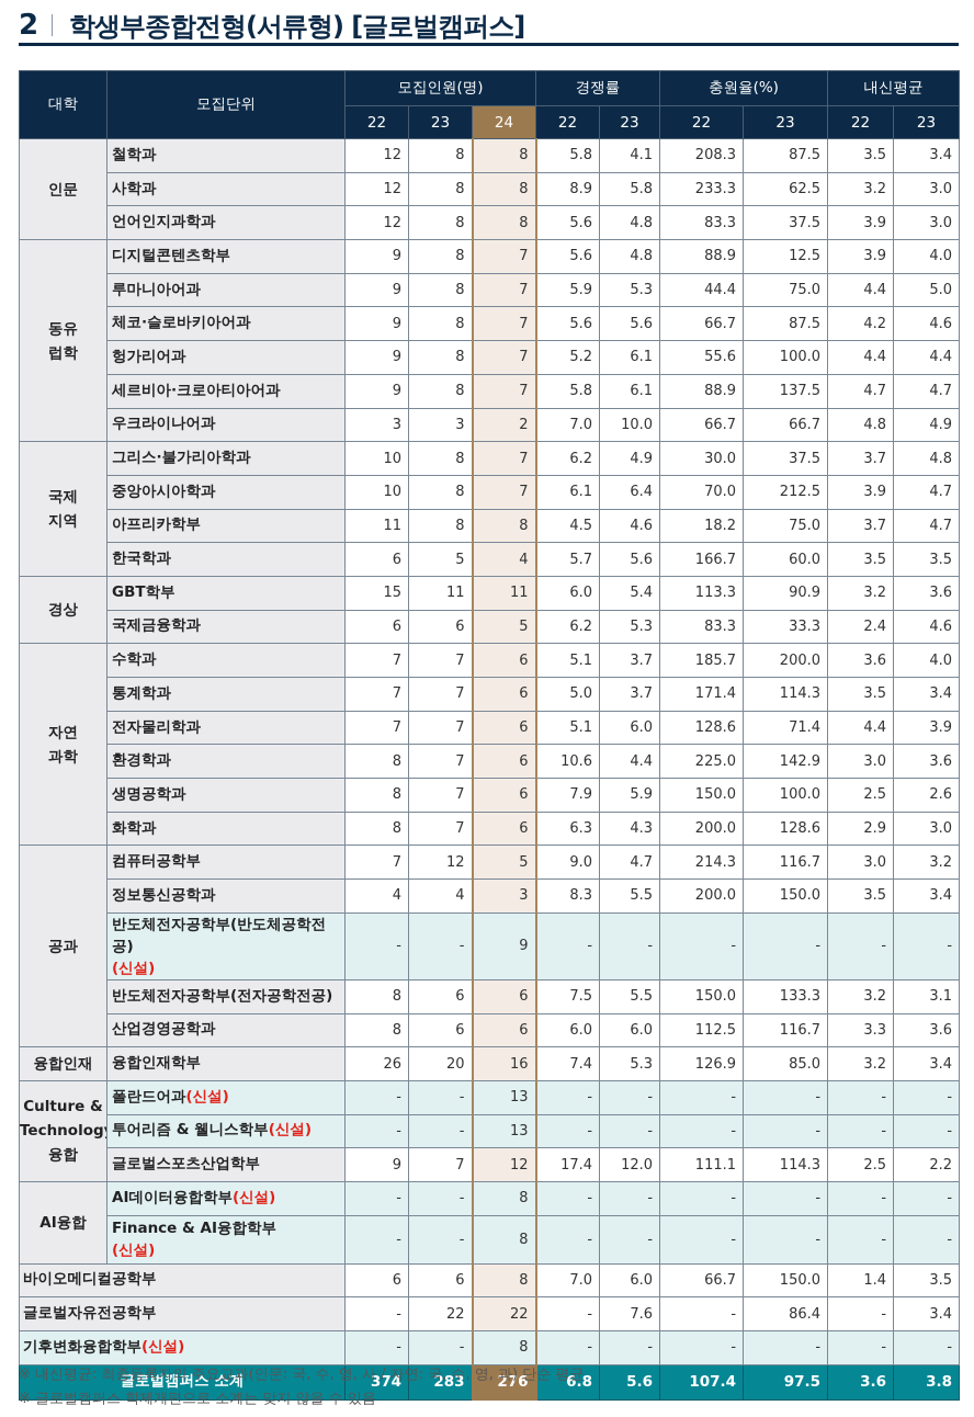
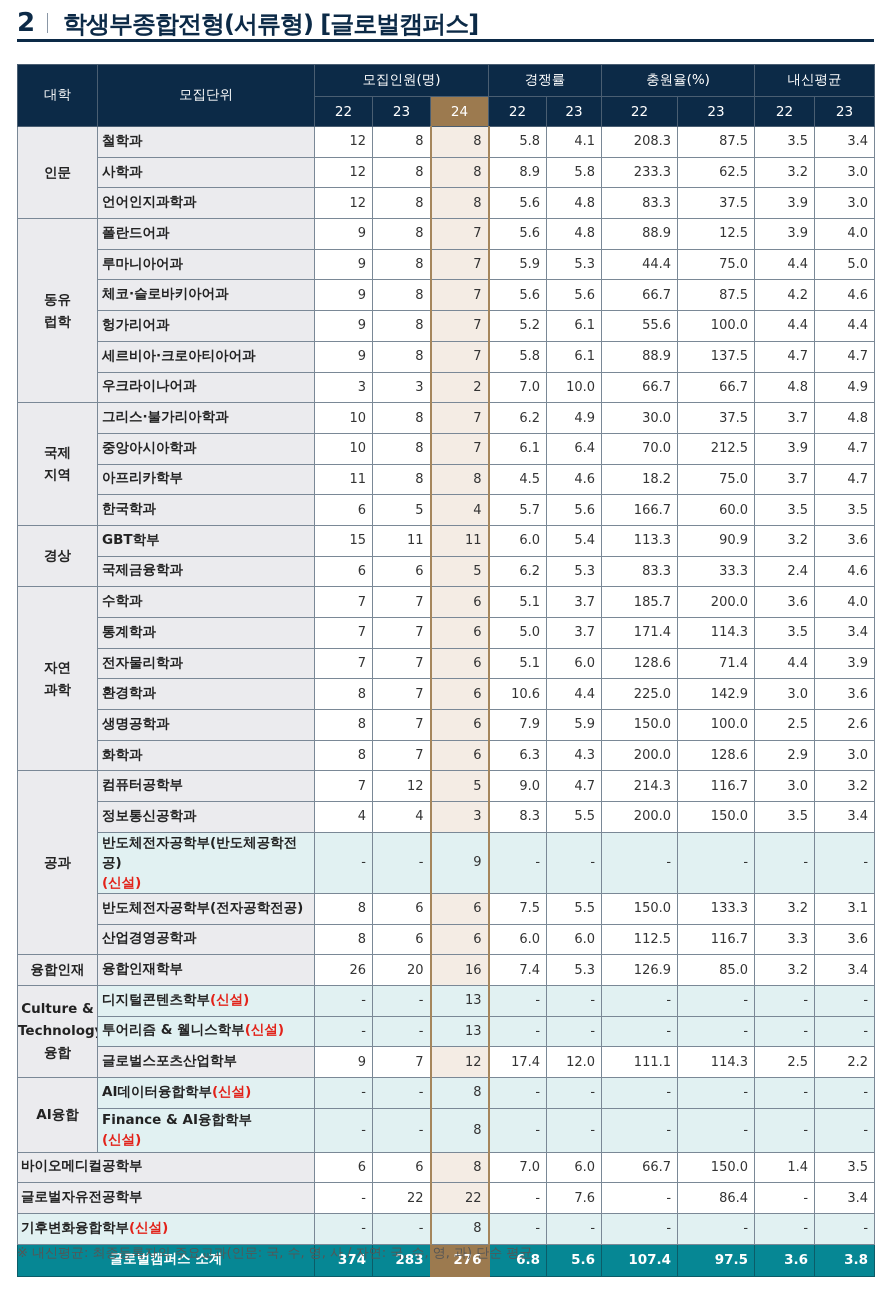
  2
  학생부종합전형(서류형) [글로벌캠퍼스]
  대학	모집단위	모집인원(명)	경쟁률	충원율(%)	내신평균
  22	23	24	22	23	22	23	22	23
  인문	철학과	12	8	8	5.8	4.1	208.3	87.5	3.5	3.4
  사학과	12	8	8	8.9	5.8	233.3	62.5	3.2	3.0
  언어인지과학과	12	8	8	5.6	4.8	83.3	37.5	3.9	3.0
- 동유럽학	디지털콘텐츠학부	9	8	7	5.6	4.8	88.9	12.5	3.9	4.0
+ 동유럽학	폴란드어과	9	8	7	5.6	4.8	88.9	12.5	3.9	4.0
  루마니아어과	9	8	7	5.9	5.3	44.4	75.0	4.4	5.0
  체코·슬로바키아어과	9	8	7	5.6	5.6	66.7	87.5	4.2	4.6
  헝가리어과	9	8	7	5.2	6.1	55.6	100.0	4.4	4.4
  세르비아·크로아티아어과	9	8	7	5.8	6.1	88.9	137.5	4.7	4.7
  우크라이나어과	3	3	2	7.0	10.0	66.7	66.7	4.8	4.9
  국제지역	그리스·불가리아학과	10	8	7	6.2	4.9	30.0	37.5	3.7	4.8
  중앙아시아학과	10	8	7	6.1	6.4	70.0	212.5	3.9	4.7
  아프리카학부	11	8	8	4.5	4.6	18.2	75.0	3.7	4.7
  한국학과	6	5	4	5.7	5.6	166.7	60.0	3.5	3.5
  경상	GBT학부	15	11	11	6.0	5.4	113.3	90.9	3.2	3.6
  국제금융학과	6	6	5	6.2	5.3	83.3	33.3	2.4	4.6
  자연과학	수학과	7	7	6	5.1	3.7	185.7	200.0	3.6	4.0
  통계학과	7	7	6	5.0	3.7	171.4	114.3	3.5	3.4
  전자물리학과	7	7	6	5.1	6.0	128.6	71.4	4.4	3.9
  환경학과	8	7	6	10.6	4.4	225.0	142.9	3.0	3.6
  생명공학과	8	7	6	7.9	5.9	150.0	100.0	2.5	2.6
  화학과	8	7	6	6.3	4.3	200.0	128.6	2.9	3.0
  공과	컴퓨터공학부	7	12	5	9.0	4.7	214.3	116.7	3.0	3.2
  정보통신공학과	4	4	3	8.3	5.5	200.0	150.0	3.5	3.4
  반도체전자공학부(반도체공학전공)(신설)	-	-	9	-	-	-	-	-	-
  반도체전자공학부(전자공학전공)	8	6	6	7.5	5.5	150.0	133.3	3.2	3.1
  산업경영공학과	8	6	6	6.0	6.0	112.5	116.7	3.3	3.6
  융합인재	융합인재학부	26	20	16	7.4	5.3	126.9	85.0	3.2	3.4
- Culture &Technolog융합	폴란드어과(신설)	-	-	13	-	-	-	-	-	-
+ Culture &Technolog융합	디지털콘텐츠학부(신설)	-	-	13	-	-	-	-	-	-
  투어리즘 & 웰니스학부(신설)	-	-	13	-	-	-	-	-	-
  글로벌스포츠산업학부	9	7	12	17.4	12.0	111.1	114.3	2.5	2.2
  AI융합	AI데이터융합학부(신설)	-	-	8	-	-	-	-	-	-
  Finance & AI융합학부(신설)	-	-	8	-	-	-	-	-	-
  바이오메디컬공학부	6	6	8	7.0	6.0	66.7	150.0	1.4	3.5
  글로벌자유전공학부	-	22	22	-	7.6	-	86.4	-	3.4
  기후변화융합학부(신설)	-	-	8	-	-	-	-	-	-
  글로벌캠퍼스 소계	374	283	276	6.8	5.6	107.4	97.5	3.6	3.8
  ※ 내신평균: 최종등록자의 주요교과(인문: 국, 수, 영, 사 / 자연: 국, 수, 영, 과) 단순 평균
- ※ 글로벌캠퍼스 학제개편으로 소계는 맞지 않을 수 있음
